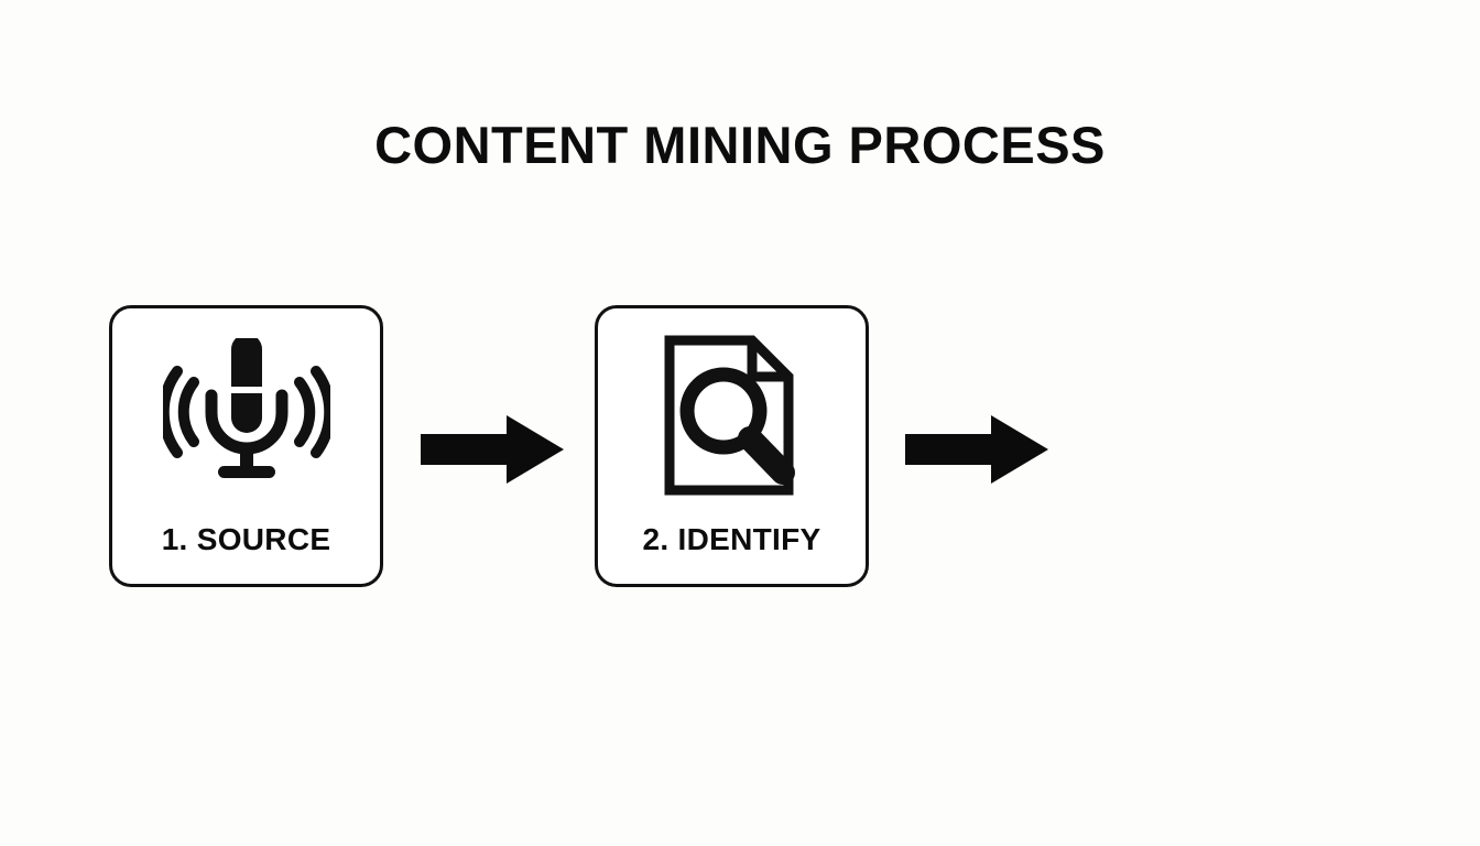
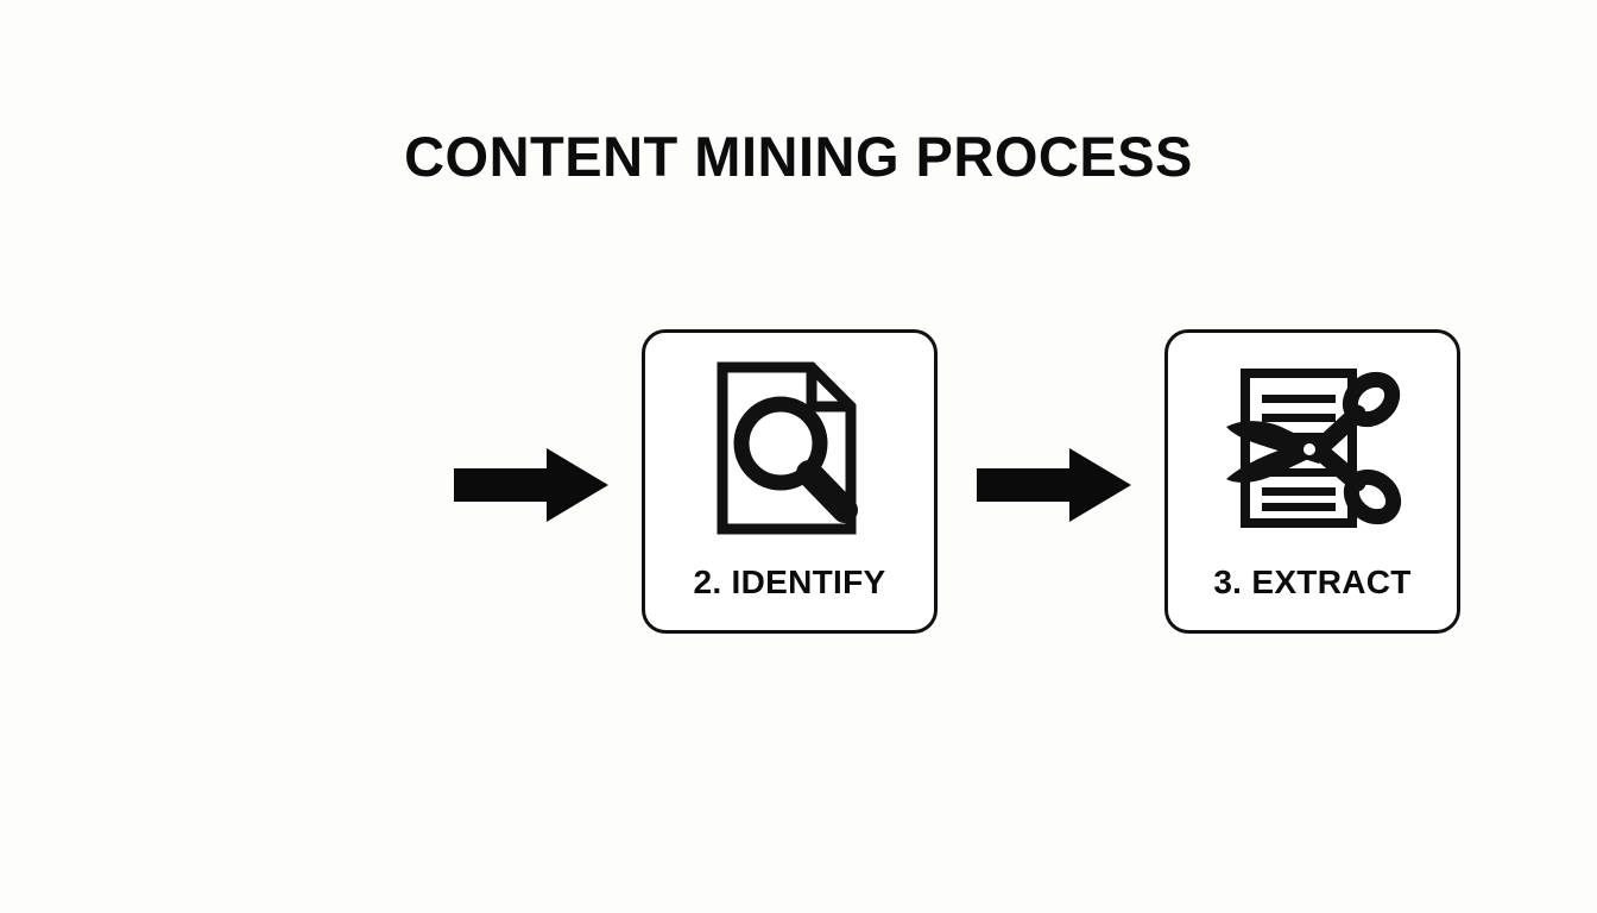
  CONTENT MINING PROCESS
- 1. SOURCE
  2. IDENTIFY
+ 3. EXTRACT
